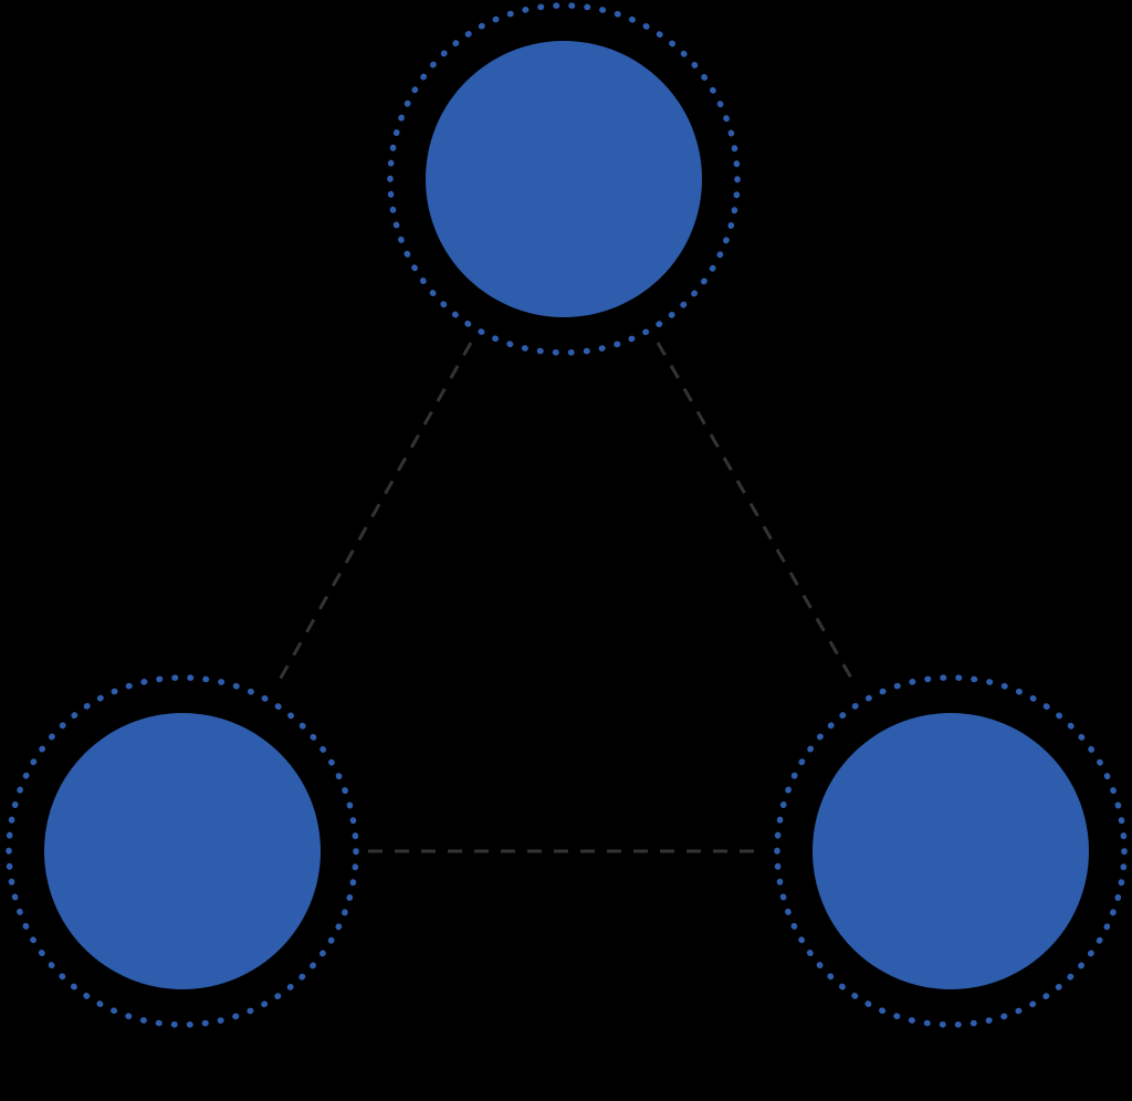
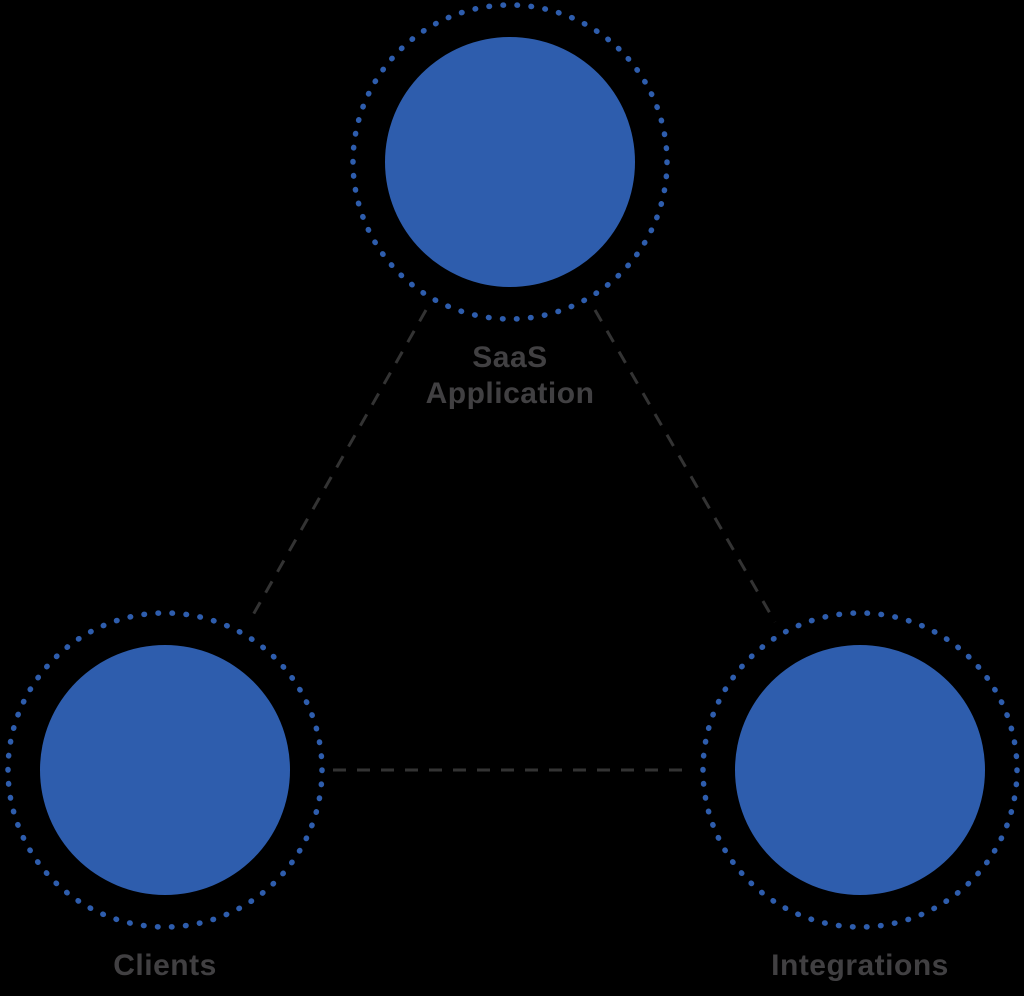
+ SaaS Application
+ Clients
+ Integrations
